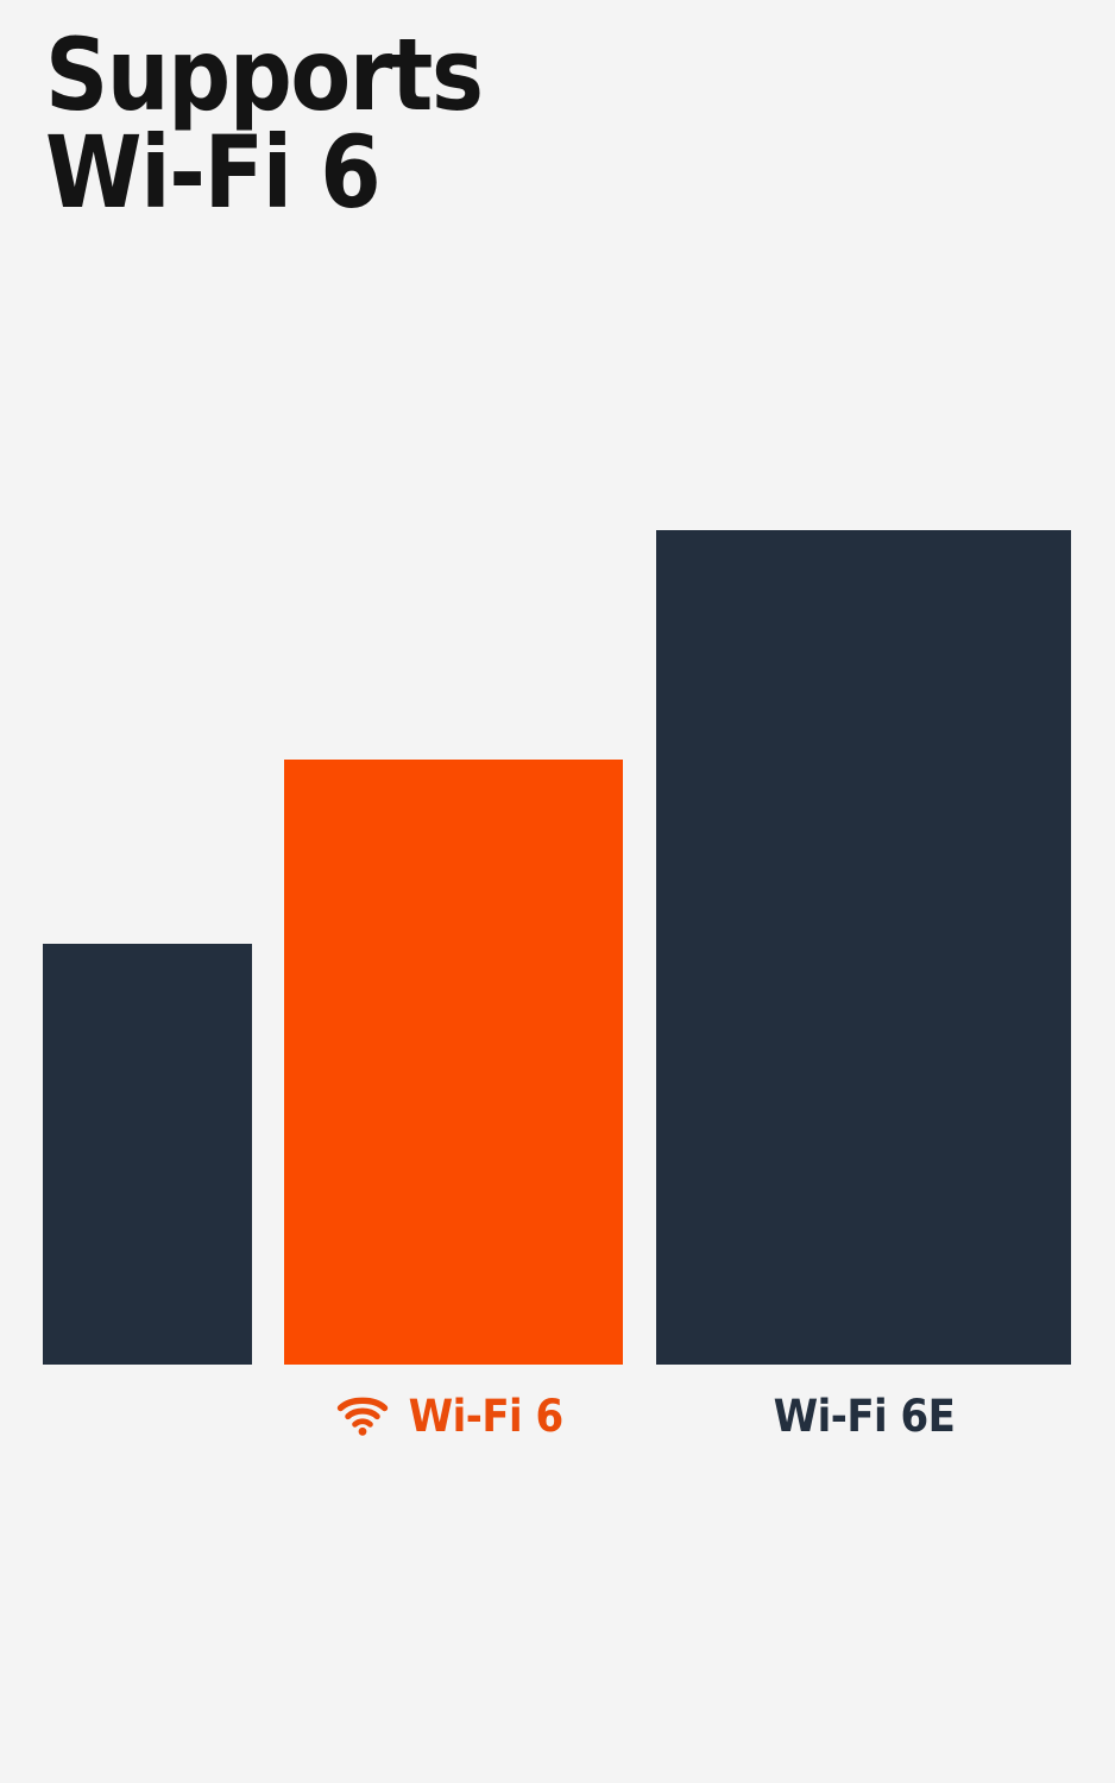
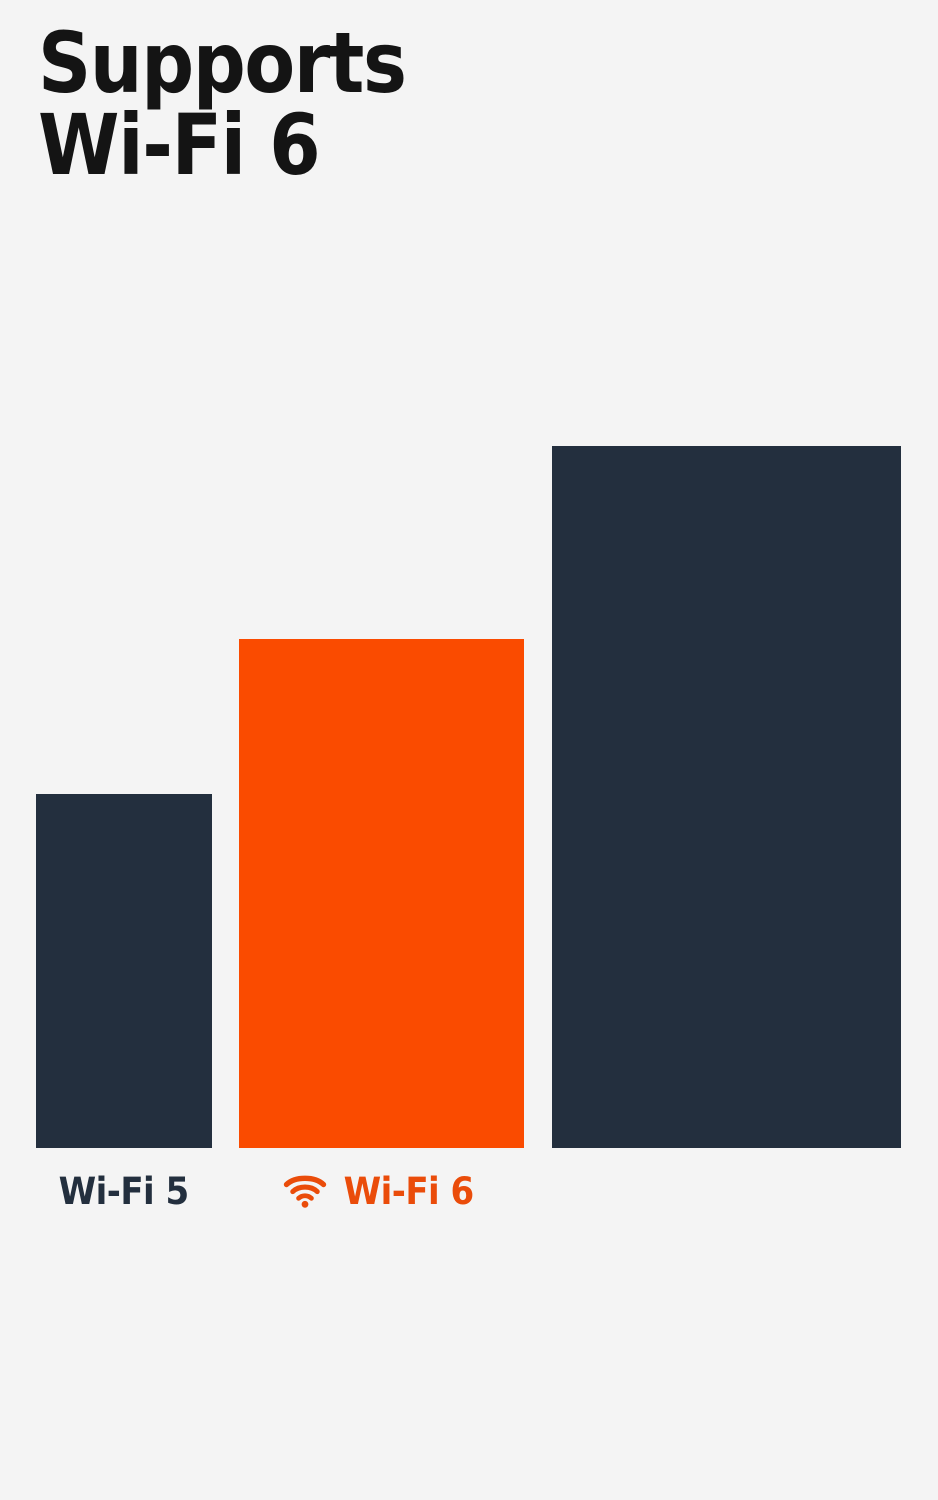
  Supports
  Wi-Fi 6
+ Wi-Fi 5
  Wi-Fi 6
- Wi-Fi 6E
